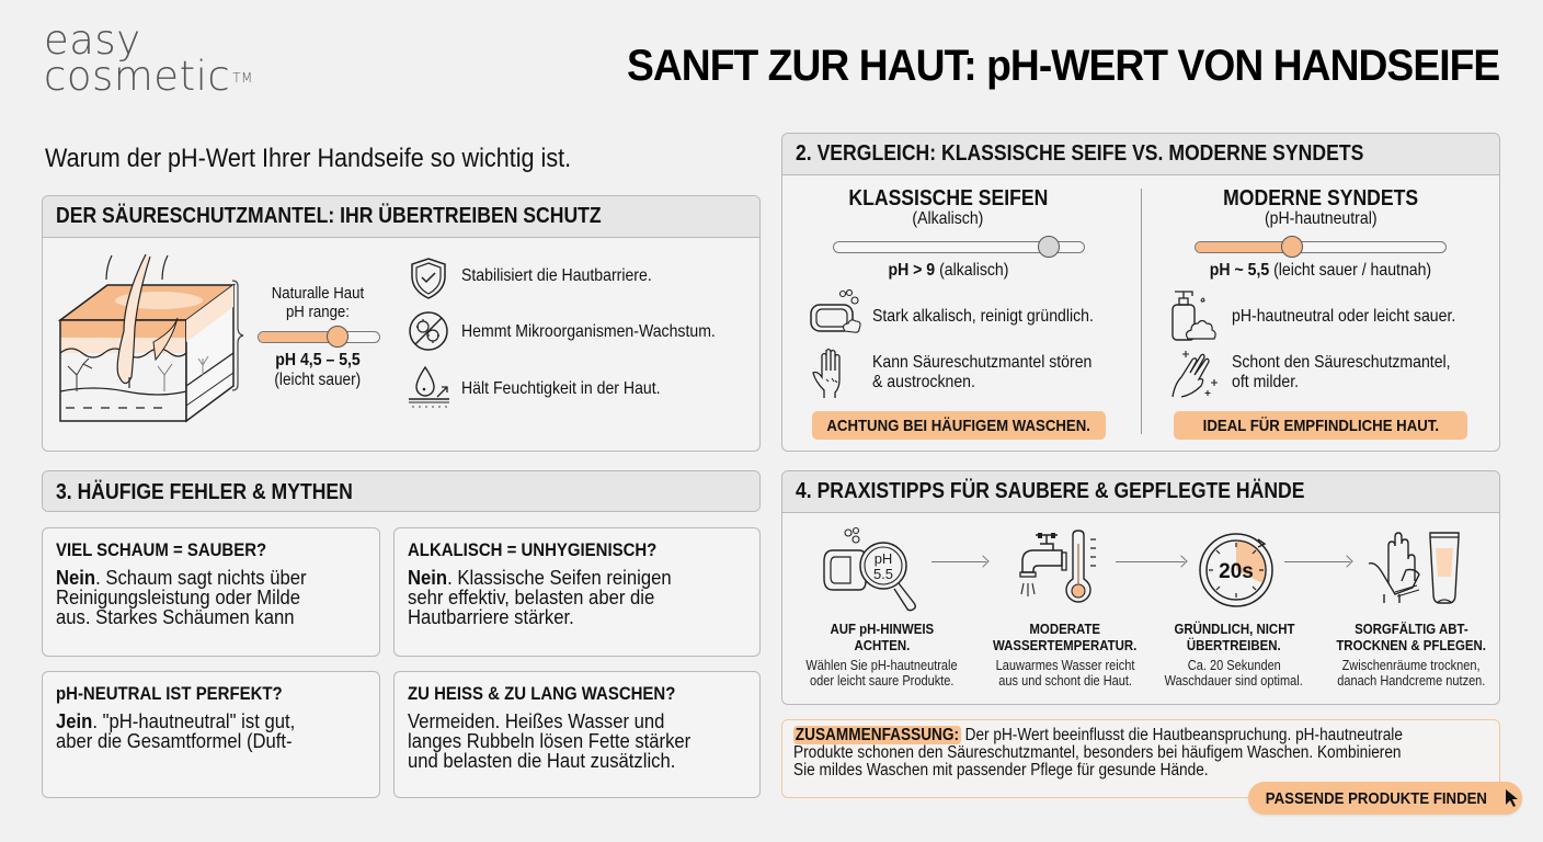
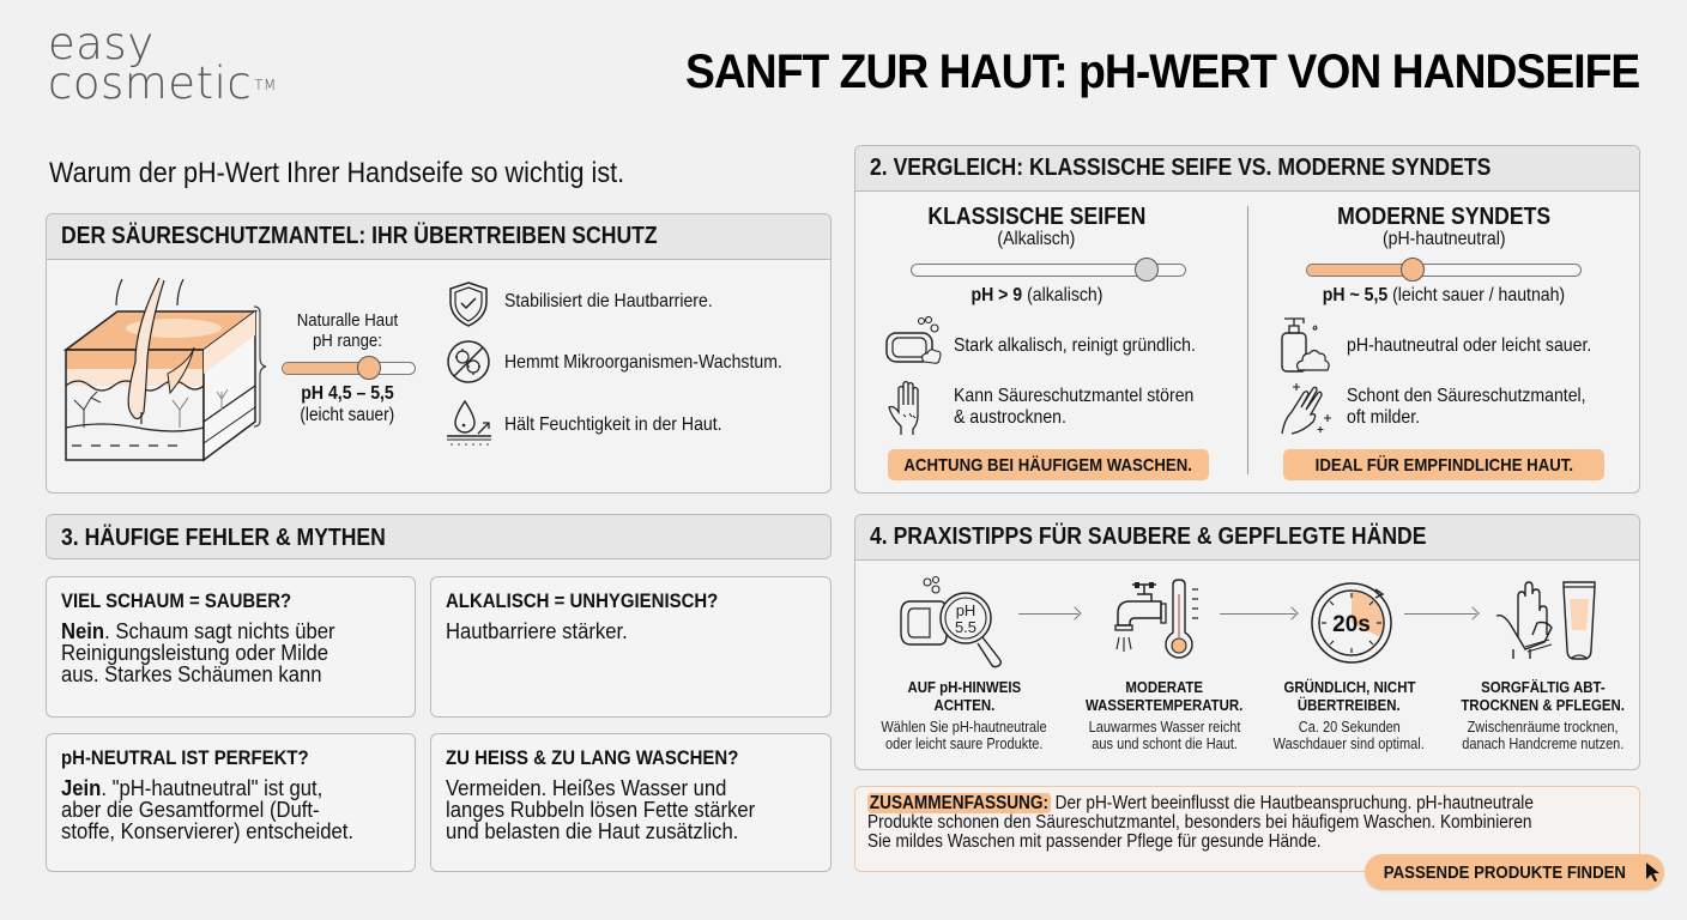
  easy
  cosmetic TM
  SANFT ZUR HAUT: pH-WERT VON HANDSEIFE
  Warum der pH-Wert Ihrer Handseife so wichtig ist.
  DER SÄURESCHUTZMANTEL: IHR ÜBERTREIBEN SCHUTZ
  Naturalle Haut
  pH range:
  pH 4,5 – 5,5
  (leicht sauer)
  Stabilisiert die Hautbarriere.
  Hemmt Mikroorganismen-Wachstum.
  Hält Feuchtigkeit in der Haut.
  2. VERGLEICH: KLASSISCHE SEIFE VS. MODERNE SYNDETS
  KLASSISCHE SEIFEN
  (Alkalisch)
  pH > 9 (alkalisch)
  Stark alkalisch, reinigt gründlich.
  Kann Säureschutzmantel stören
  & austrocknen.
  ACHTUNG BEI HÄUFIGEM WASCHEN.
  MODERNE SYNDETS
  (pH-hautneutral)
  pH ~ 5,5 (leicht sauer / hautnah)
  pH-hautneutral oder leicht sauer.
  Schont den Säureschutzmantel,
  oft milder.
  IDEAL FÜR EMPFINDLICHE HAUT.
  3. HÄUFIGE FEHLER & MYTHEN
  VIEL SCHAUM = SAUBER?
  Nein. Schaum sagt nichts über
  Reinigungsleistung oder Milde
  aus. Starkes Schäumen kann
  ALKALISCH = UNHYGIENISCH?
- Nein. Klassische Seifen reinigen
- sehr effektiv, belasten aber die
  Hautbarriere stärker.
  pH-NEUTRAL IST PERFEKT?
  Jein. "pH-hautneutral" ist gut,
  aber die Gesamtformel (Duft-
+ stoffe, Konservierer) entscheidet.
  ZU HEISS & ZU LANG WASCHEN?
  Vermeiden. Heißes Wasser und
  langes Rubbeln lösen Fette stärker
  und belasten die Haut zusätzlich.
  4. PRAXISTIPPS FÜR SAUBERE & GEPFLEGTE HÄNDE
  pH
  5.5
  20s
  AUF pH-HINWEIS
  ACHTEN.
  Wählen Sie pH-hautneutrale
  oder leicht saure Produkte.
  MODERATE
  WASSERTEMPERATUR.
  Lauwarmes Wasser reicht
  aus und schont die Haut.
  GRÜNDLICH, NICHT
  ÜBERTREIBEN.
  Ca. 20 Sekunden
  Waschdauer sind optimal.
  SORGFÄLTIG ABT-
  TROCKNEN & PFLEGEN.
  Zwischenräume trocknen,
  danach Handcreme nutzen.
  ZUSAMMENFASSUNG: Der pH-Wert beeinflusst die Hautbeanspruchung. pH-hautneutrale
  Produkte schonen den Säureschutzmantel, besonders bei häufigem Waschen. Kombinieren
  Sie mildes Waschen mit passender Pflege für gesunde Hände.
  PASSENDE PRODUKTE FINDEN
